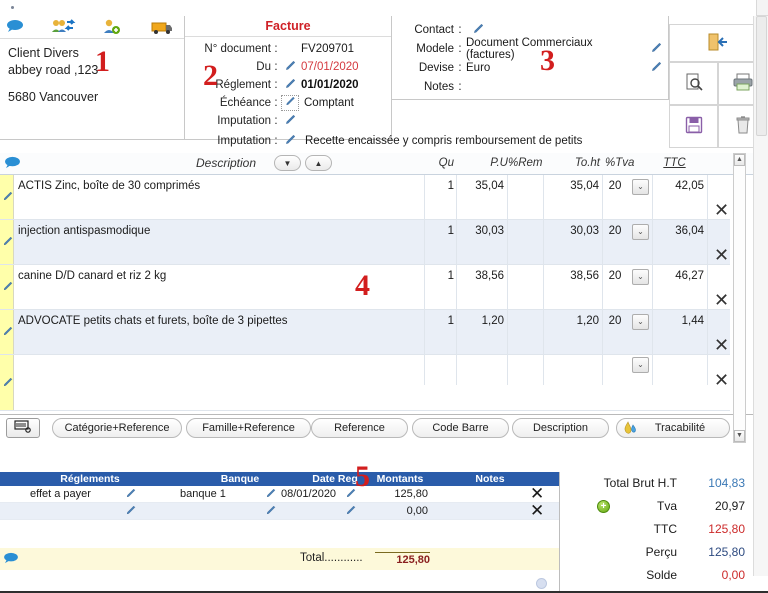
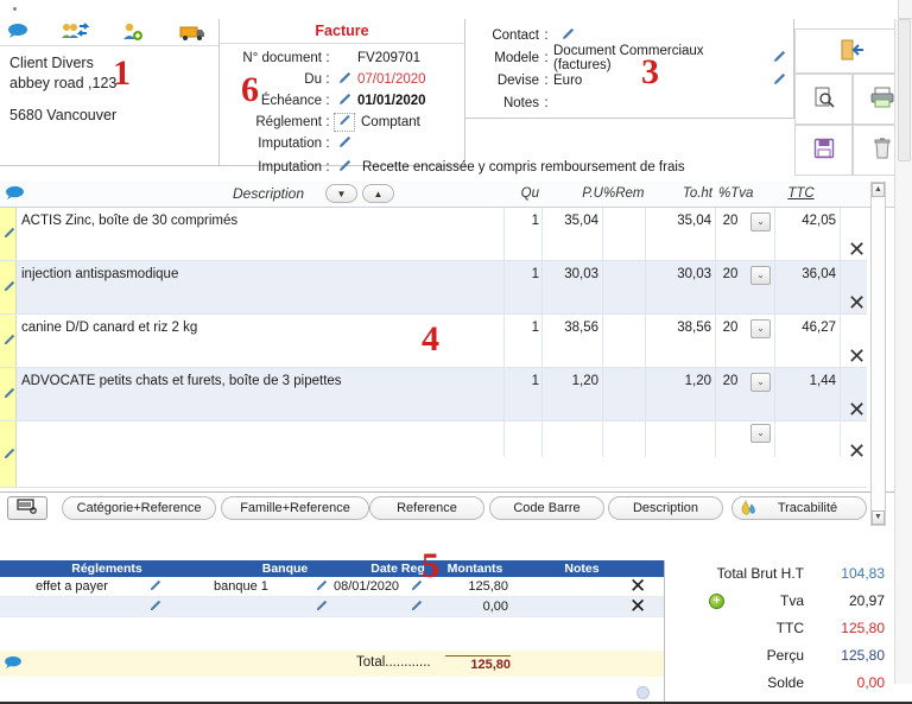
  Client Divers
  abbey road ,123
  5680 Vancouver
  1
  Facture
  N° document
  :
  FV209701
  Du
  :
  07/01/2020
- Réglement
+ Échéance
  :
  01/01/2020
- Échéance
+ Réglement
  :
  Comptant
  Imputation
  :
- 2
+ 6
  Contact
  :
  Modele
  :
  Document Commerciaux (factures)
  Devise
  :
  Euro
  Notes
  :
  3
  Imputation
  :
- Recette encaissée y compris remboursement de petits
+ Recette encaissée y compris remboursement de frais
  Description
  ▼
  ▲
  Qu
  P.U
  %Rem
  To.ht
  %Tva
  TTC
  ACTIS Zinc, boîte de 30 comprimés
  1
  35,04
  35,04
  20
  ⌄
  42,05
  ✕
  injection antispasmodique
  1
  30,03
  30,03
  20
  ⌄
  36,04
  ✕
  canine D/D canard et riz 2 kg
  1
  38,56
  38,56
  20
  ⌄
  46,27
  ✕
  4
  ADVOCATE petits chats et furets, boîte de 3 pipettes
  1
  1,20
  1,20
  20
  ⌄
  1,44
  ✕
  ⌄
  ✕
  Catégorie+Reference
  Famille+Reference
  Reference
  Code Barre
  Description
  Tracabilité
  Réglements
  Banque
  Date Reg
  Montants
  Notes
  effet a payer
  banque 1
  08/01/2020
  125,80
  ✕
  0,00
  ✕
  5
  Total............
  125,80
  Total Brut H.T
  104,83
  +
  Tva
  20,97
  TTC
  125,80
  Perçu
  125,80
  Solde
  0,00
